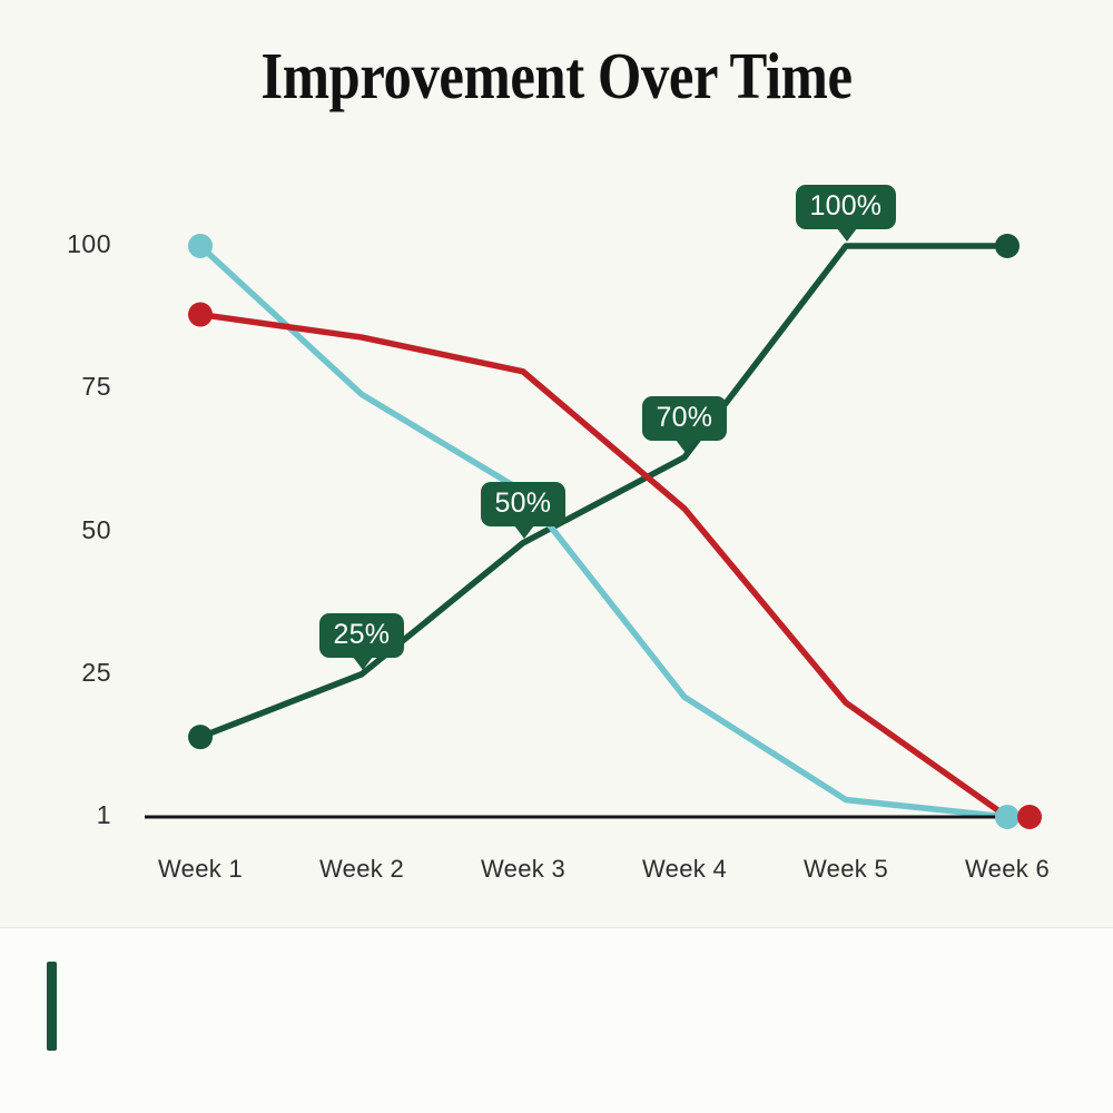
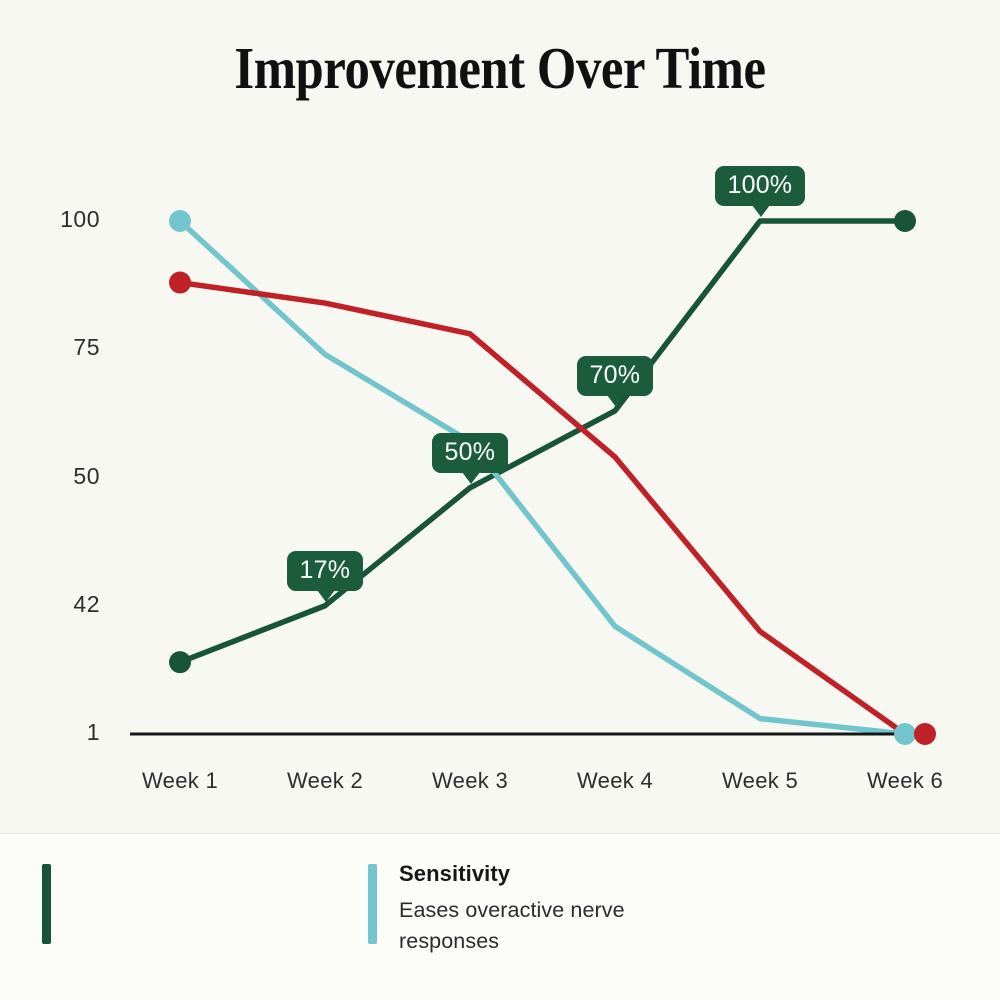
  Improvement Over Time
  1
- 25
+ 42
  50
  75
  100
  Week 1
  Week 2
  Week 3
  Week 4
  Week 5
  Week 6
- 25%
+ 17%
  50%
  70%
  100%
+ Sensitivity
+ Eases overactive nerve responses
